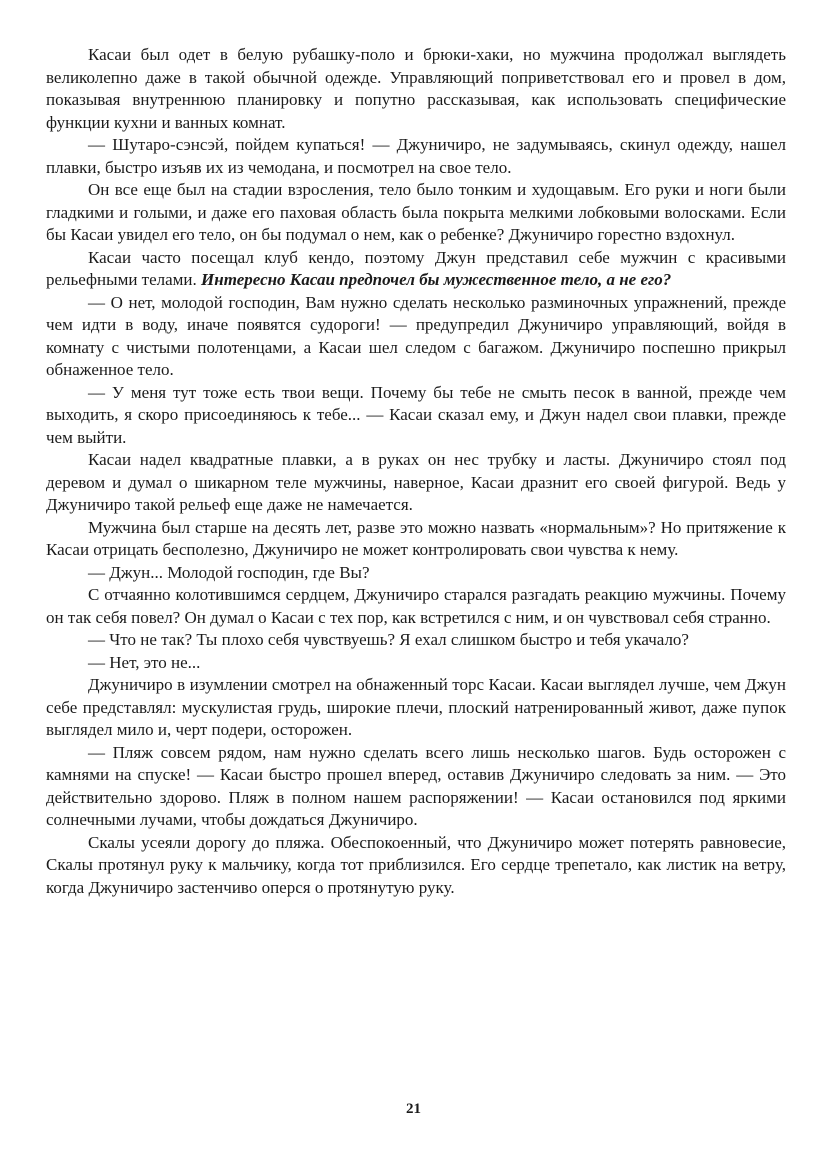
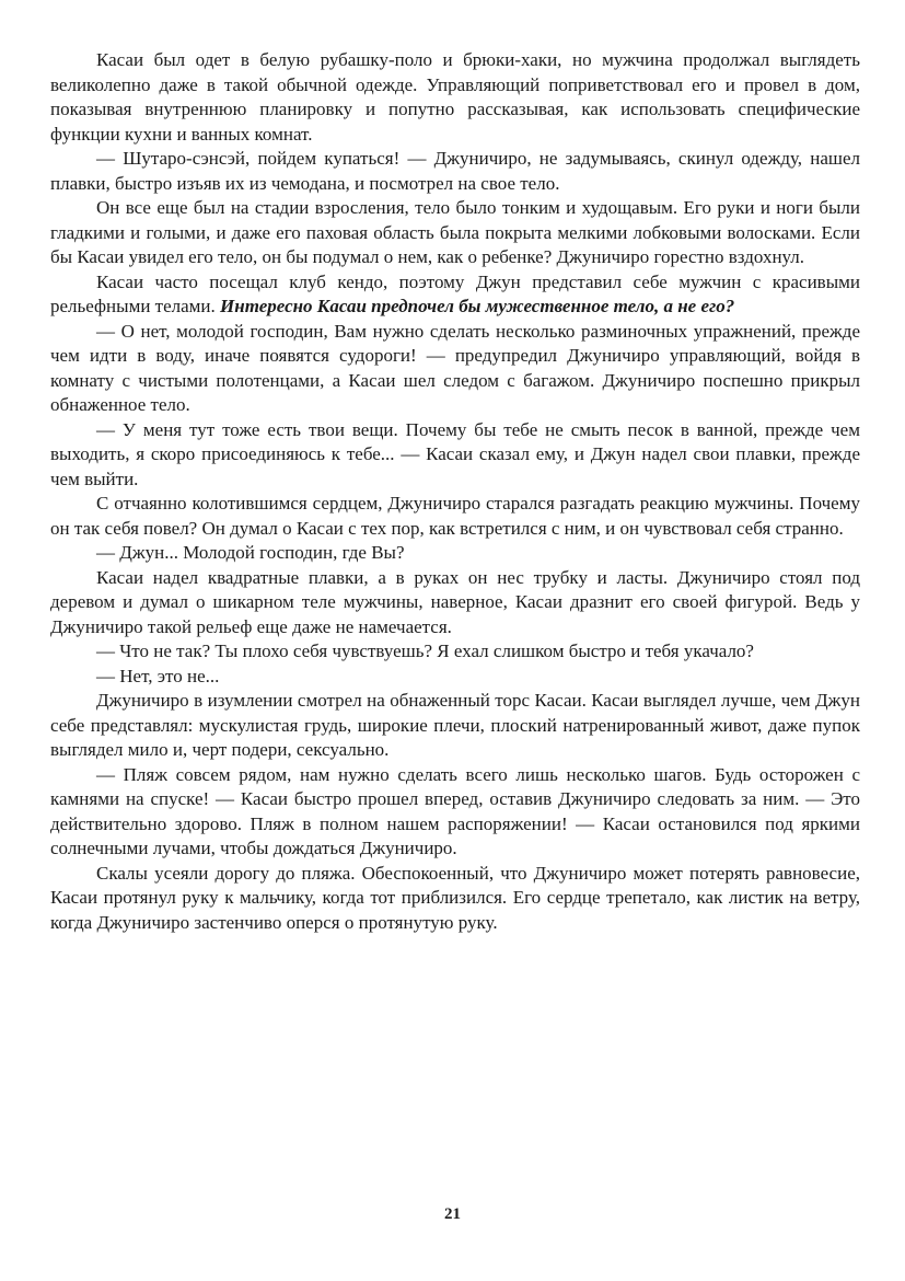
  Касаи был одет в белую рубашку-поло и брюки-хаки, но мужчина продолжал выглядеть великолепно даже в такой обычной одежде. Управляющий поприветствовал его и провел в дом, показывая внутреннюю планировку и попутно рассказывая, как использовать специфические функции кухни и ванных комнат.
  — Шутаро-сэнсэй, пойдем купаться! — Джуничиро, не задумываясь, скинул одежду, нашел плавки, быстро изъяв их из чемодана, и посмотрел на свое тело.
  Он все еще был на стадии взросления, тело было тонким и худощавым. Его руки и ноги были гладкими и голыми, и даже его паховая область была покрыта мелкими лобковыми волосками. Если бы Касаи увидел его тело, он бы подумал о нем, как о ребенке? Джуничиро горестно вздохнул.
  Касаи часто посещал клуб кендо, поэтому Джун представил себе мужчин с красивыми рельефными телами. Интересно Касаи предпочел бы мужественное тело, а не его?
  — О нет, молодой господин, Вам нужно сделать несколько разминочных упражнений, прежде чем идти в воду, иначе появятся судороги! — предупредил Джуничиро управляющий, войдя в комнату с чистыми полотенцами, а Касаи шел следом с багажом. Джуничиро поспешно прикрыл обнаженное тело.
  — У меня тут тоже есть твои вещи. Почему бы тебе не смыть песок в ванной, прежде чем выходить, я скоро присоединяюсь к тебе... — Касаи сказал ему, и Джун надел свои плавки, прежде чем выйти.
- Касаи надел квадратные плавки, а в руках он нес трубку и ласты. Джуничиро стоял под деревом и думал о шикарном теле мужчины, наверное, Касаи дразнит его своей фигурой. Ведь у Джуничиро такой рельеф еще даже не намечается.
+ С отчаянно колотившимся сердцем, Джуничиро старался разгадать реакцию мужчины. Почему он так себя повел? Он думал о Касаи с тех пор, как встретился с ним, и он чувствовал себя странно.
- Мужчина был старше на десять лет, разве это можно назвать «нормальным»? Но притяжение к Касаи отрицать бесполезно, Джуничиро не может контролировать свои чувства к нему.
  — Джун... Молодой господин, где Вы?
- С отчаянно колотившимся сердцем, Джуничиро старался разгадать реакцию мужчины. Почему он так себя повел? Он думал о Касаи с тех пор, как встретился с ним, и он чувствовал себя странно.
+ Касаи надел квадратные плавки, а в руках он нес трубку и ласты. Джуничиро стоял под деревом и думал о шикарном теле мужчины, наверное, Касаи дразнит его своей фигурой. Ведь у Джуничиро такой рельеф еще даже не намечается.
  — Что не так? Ты плохо себя чувствуешь? Я ехал слишком быстро и тебя укачало?
  — Нет, это не...
- Джуничиро в изумлении смотрел на обнаженный торс Касаи. Касаи выглядел лучше, чем Джун себе представлял: мускулистая грудь, широкие плечи, плоский натренированный живот, даже пупок выглядел мило и, черт подери, осторожен.
+ Джуничиро в изумлении смотрел на обнаженный торс Касаи. Касаи выглядел лучше, чем Джун себе представлял: мускулистая грудь, широкие плечи, плоский натренированный живот, даже пупок выглядел мило и, черт подери, сексуально.
  — Пляж совсем рядом, нам нужно сделать всего лишь несколько шагов. Будь осторожен с камнями на спуске! — Касаи быстро прошел вперед, оставив Джуничиро следовать за ним. — Это действительно здорово. Пляж в полном нашем распоряжении! — Касаи остановился под яркими солнечными лучами, чтобы дождаться Джуничиро.
- Скалы усеяли дорогу до пляжа. Обеспокоенный, что Джуничиро может потерять равновесие, Скалы протянул руку к мальчику, когда тот приблизился. Его сердце трепетало, как листик на ветру, когда Джуничиро застенчиво оперся о протянутую руку.
+ Скалы усеяли дорогу до пляжа. Обеспокоенный, что Джуничиро может потерять равновесие, Касаи протянул руку к мальчику, когда тот приблизился. Его сердце трепетало, как листик на ветру, когда Джуничиро застенчиво оперся о протянутую руку.
  21
